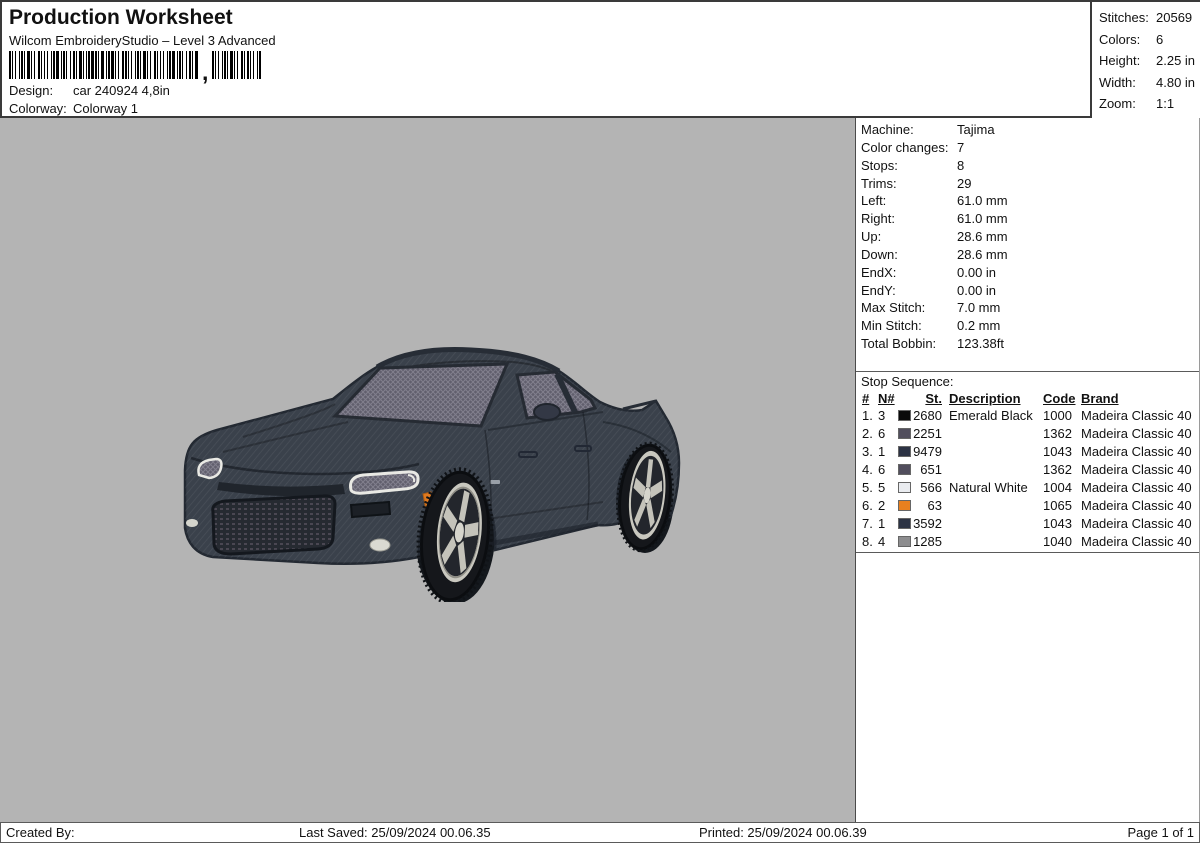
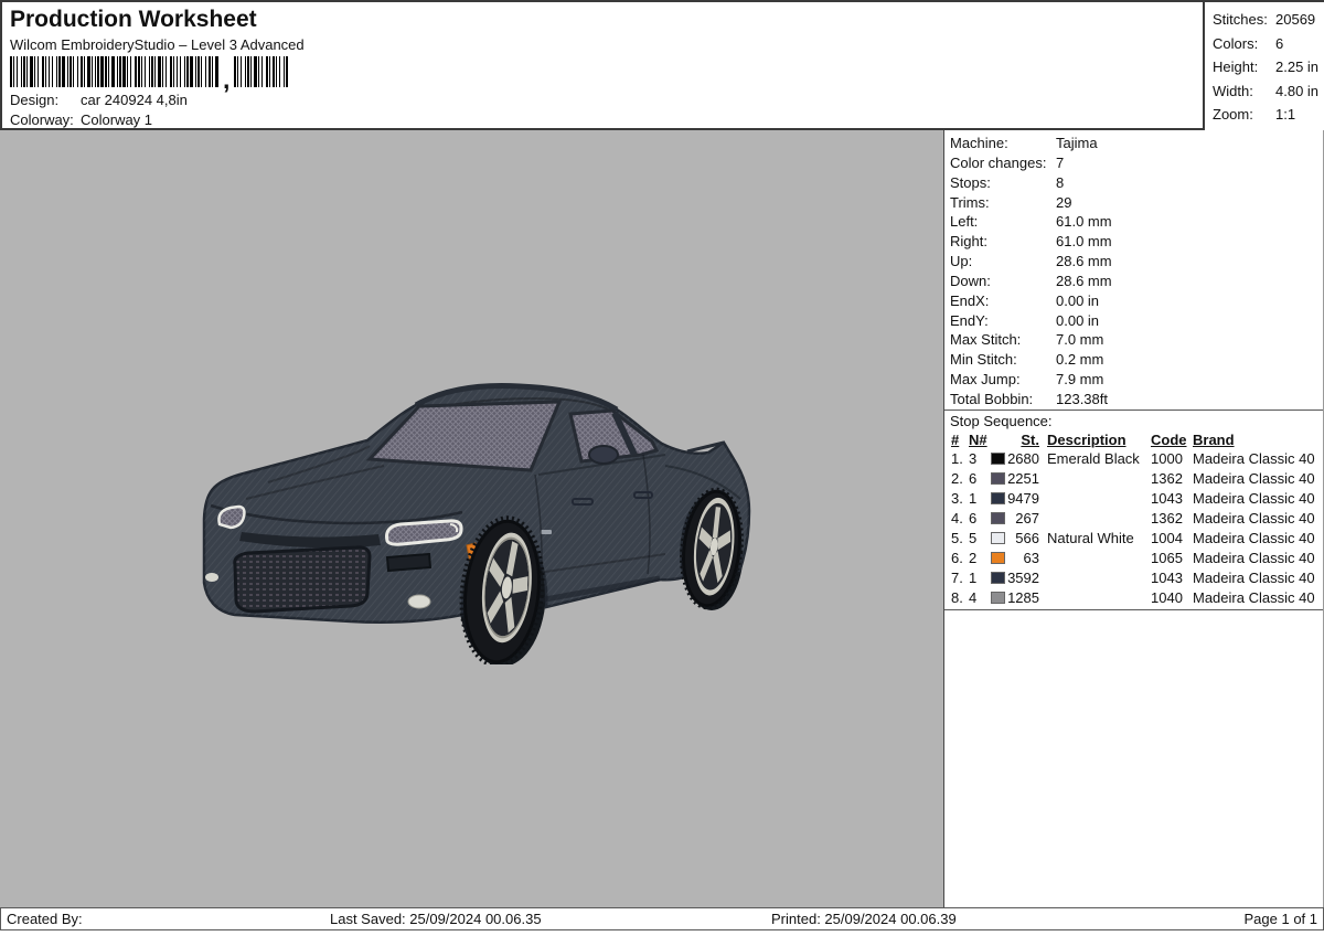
  Production Worksheet
  Wilcom EmbroideryStudio – Level 3 Advanced
  ,
  Design: car 240924 4,8in
  Colorway: Colorway 1
  Stitches:
  20569
  Colors:
  6
  Height:
  2.25 in
  Width:
  4.80 in
  Zoom:
  1:1
  Machine:
  Tajima
  Color changes:
  7
  Stops:
  8
  Trims:
  29
  Left:
  61.0 mm
  Right:
  61.0 mm
  Up:
  28.6 mm
  Down:
  28.6 mm
  EndX:
  0.00 in
  EndY:
  0.00 in
  Max Stitch:
  7.0 mm
  Min Stitch:
  0.2 mm
+ Max Jump:
+ 7.9 mm
  Total Bobbin:
  123.38ft
  Stop Sequence:
  #
  N#
  St.
  Description
  Code
  Brand
  1.
  3
  2680
  Emerald Black
  1000
  Madeira Classic 40
  2.
  6
  2251
  1362
  Madeira Classic 40
  3.
  1
  9479
  1043
  Madeira Classic 40
  4.
  6
- 651
+ 267
  1362
  Madeira Classic 40
  5.
  5
  566
  Natural White
  1004
  Madeira Classic 40
  6.
  2
  63
  1065
  Madeira Classic 40
  7.
  1
  3592
  1043
  Madeira Classic 40
  8.
  4
  1285
  1040
  Madeira Classic 40
  Created By:
  Last Saved: 25/09/2024 00.06.35
  Printed: 25/09/2024 00.06.39
  Page 1 of 1
